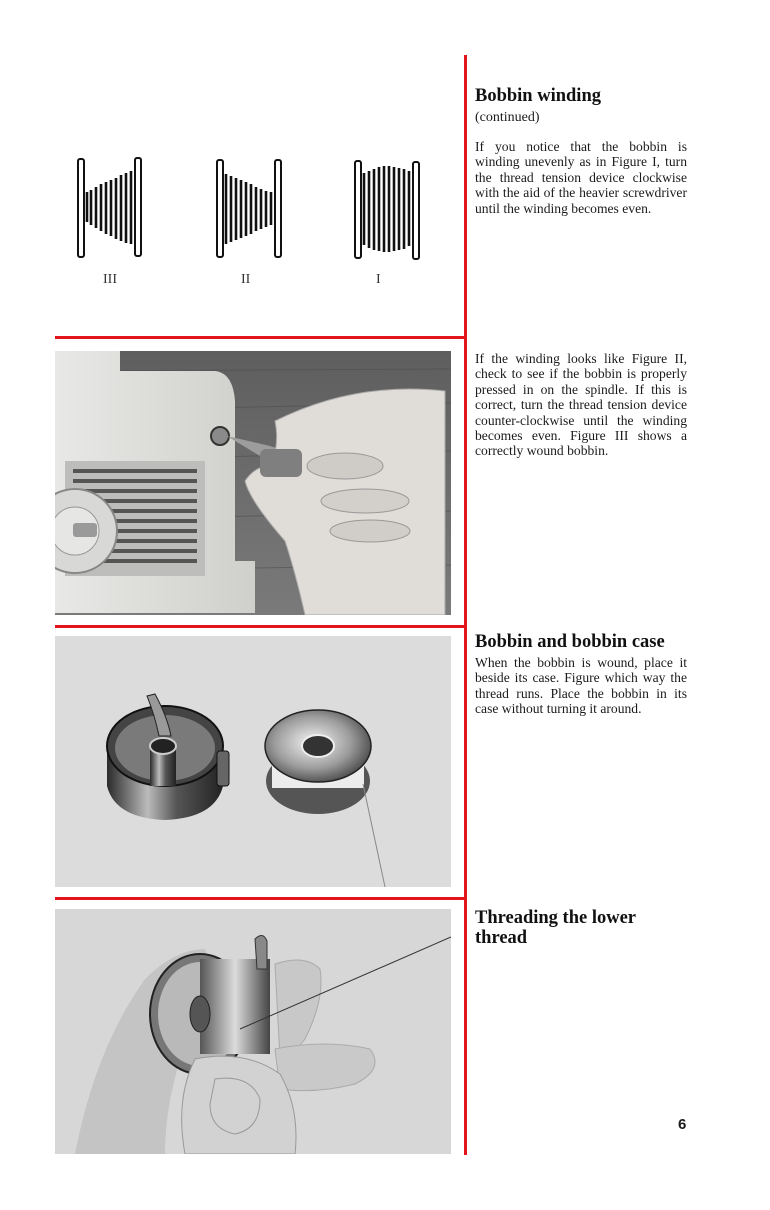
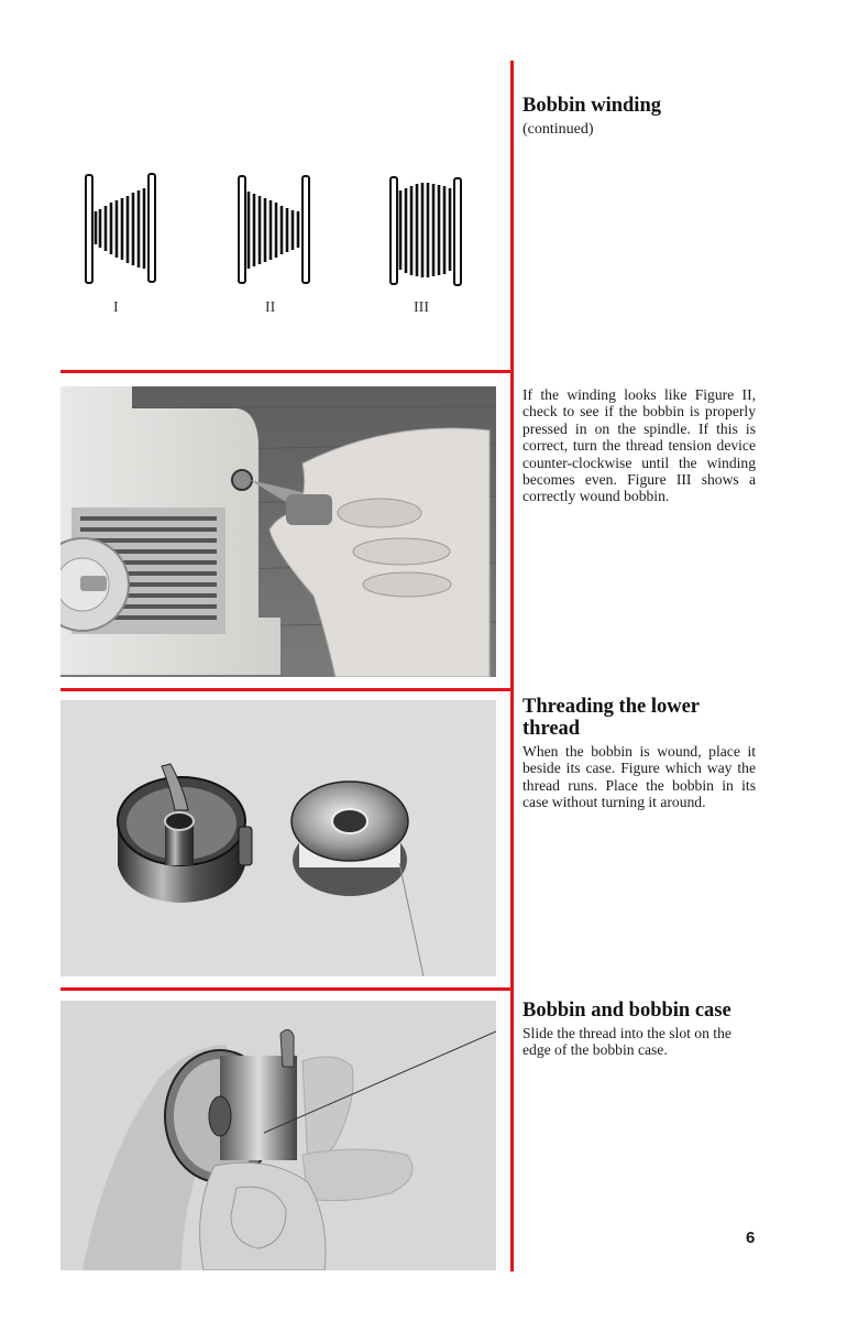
- III
+ I
  II
- I
+ III
  Bobbin winding
  (continued)
- If you notice that the bobbin is winding unevenly as in Fig­ure I, turn the thread tension device clockwise with the aid of the heavier screwdriver until the winding becomes even.
  If the winding looks like Figure II, check to see if the bobbin is properly pressed in on the spindle. If this is correct, turn the thread tension device coun­ter-clockwise until the winding becomes even. Figure III shows a correctly wound bobbin.
- Bobbin and bobbin case
+ Threading the lower thread
  When the bobbin is wound, pla­ce it beside its case. Figure which way the thread runs. Place the bobbin in its case without turning it around.
- Threading the lower thread
+ Bobbin and bobbin case
+ Slide the thread into the slot on the edge of the bobbin case.
  6
